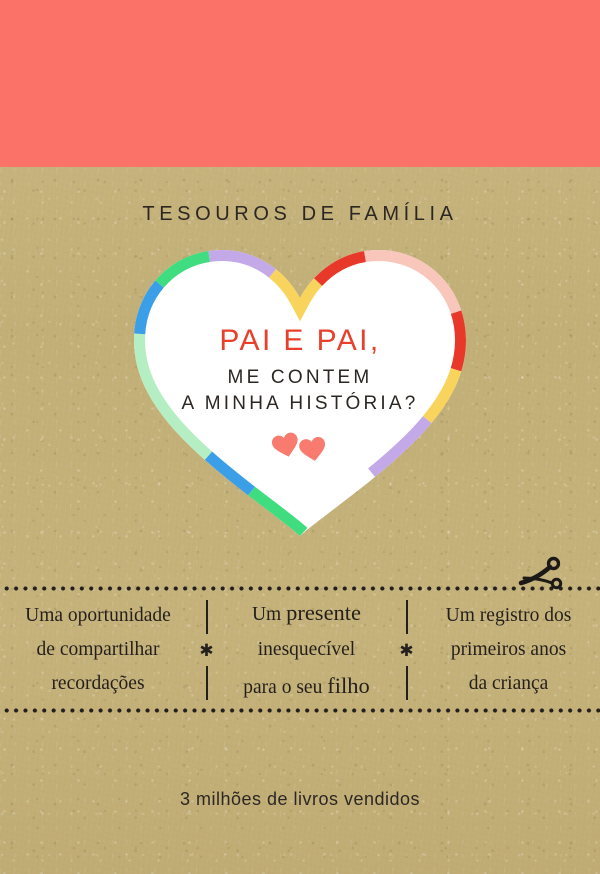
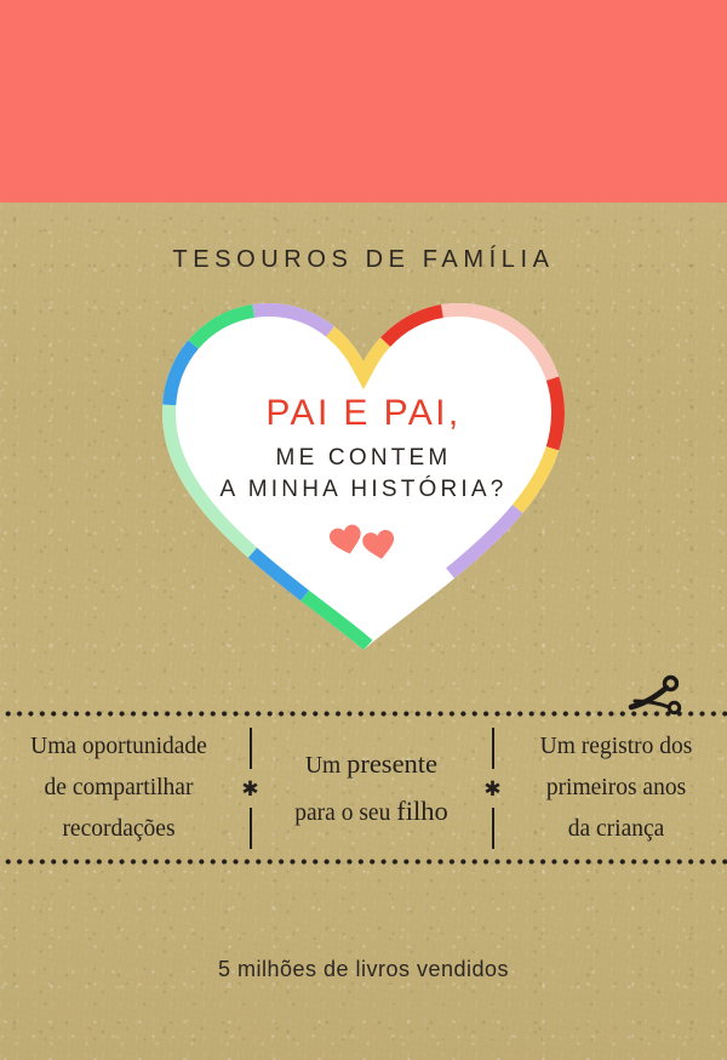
  TESOUROS DE FAMÍLIA
  PAI E PAI,
  ME CONTEM
  A MINHA HISTÓRIA?
  Uma oportunidade
  de compartilhar
  recordações
  ✱
  Um presente
- inesquecível
  para o seu filho
  ✱
  Um registro dos
  primeiros anos
  da criança
- 3 milhões de livros vendidos
+ 5 milhões de livros vendidos
